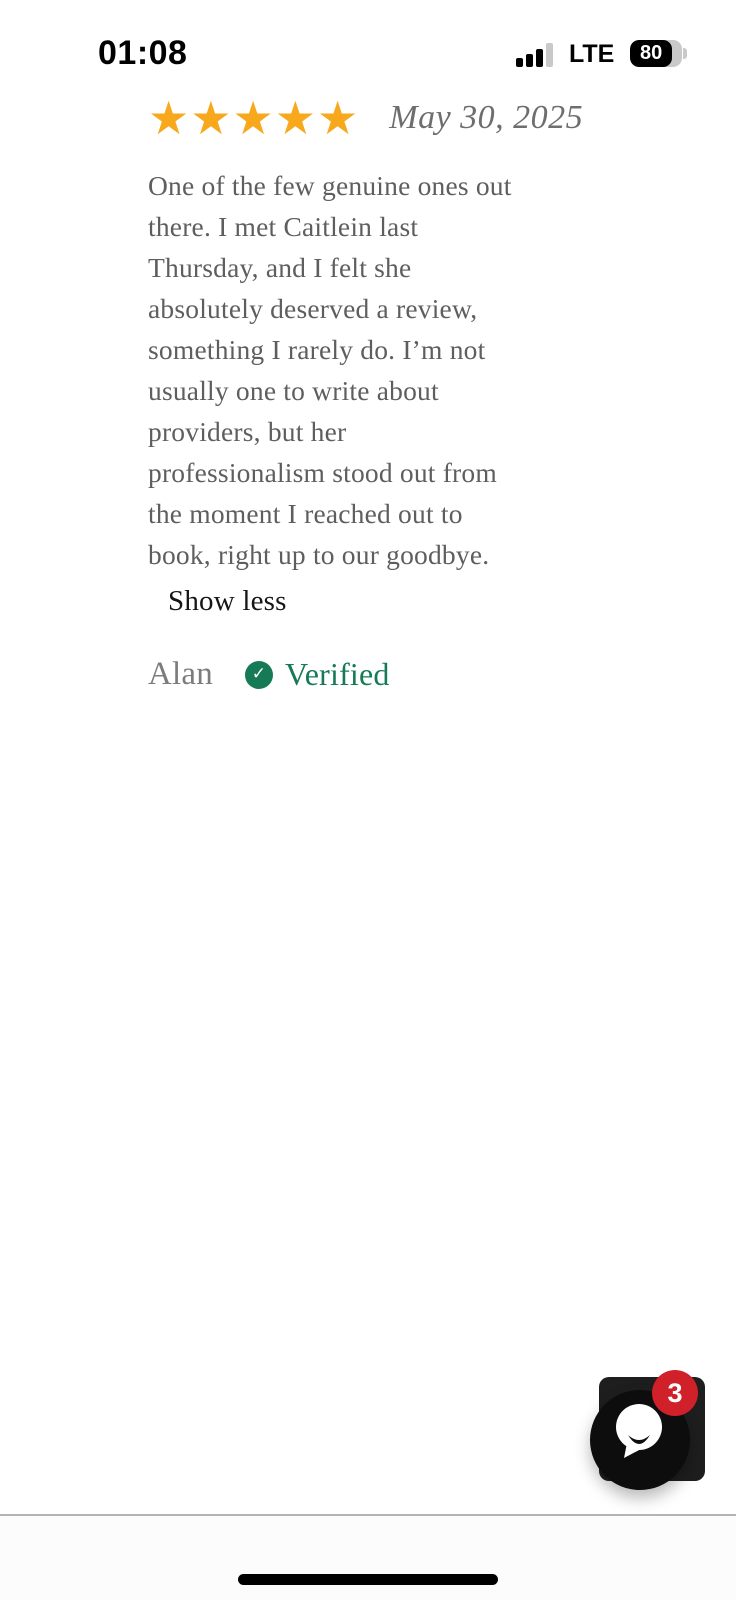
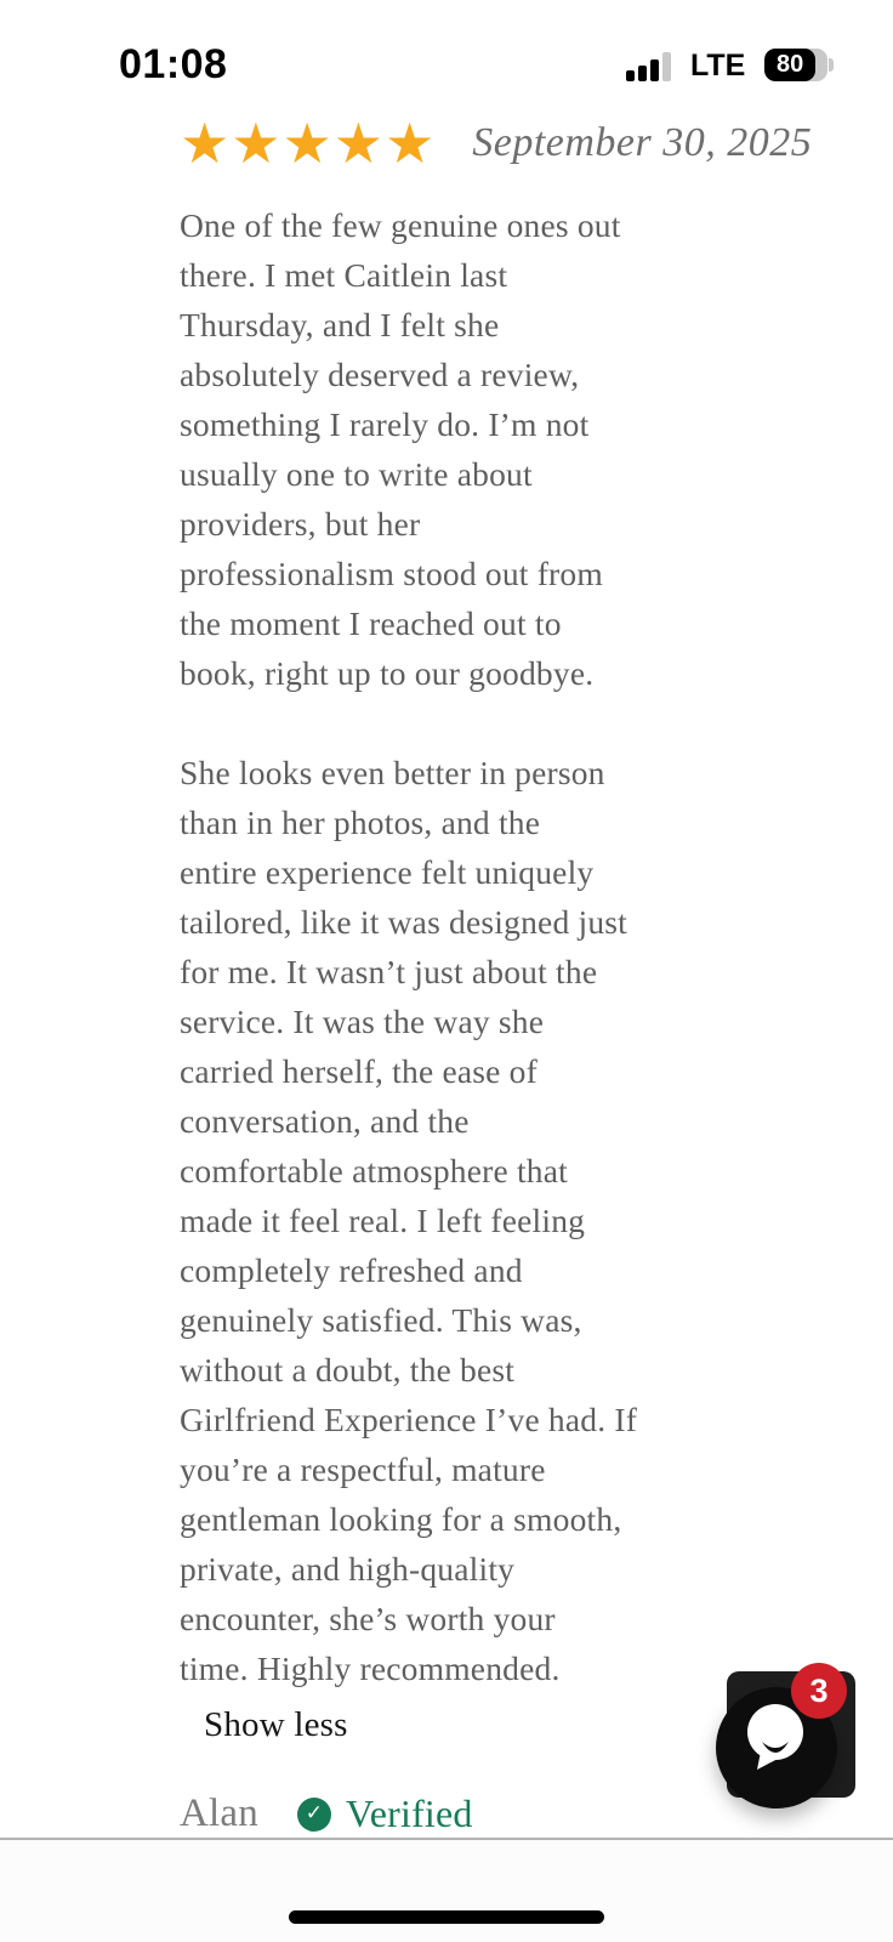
  01:08
  LTE
  80
  ★
  ★
  ★
  ★
  ★
- May 30, 2025
+ September 30, 2025
  One of the few genuine ones out
  there. I met Caitlein last
  Thursday, and I felt she
  absolutely deserved a review,
  something I rarely do. I’m not
  usually one to write about
  providers, but her
  professionalism stood out from
  the moment I reached out to
  book, right up to our goodbye.
+ She looks even better in person
+ than in her photos, and the
+ entire experience felt uniquely
+ tailored, like it was designed just
+ for me. It wasn’t just about the
+ service. It was the way she
+ carried herself, the ease of
+ conversation, and the
+ comfortable atmosphere that
+ made it feel real. I left feeling
+ completely refreshed and
+ genuinely satisfied. This was,
+ without a doubt, the best
+ Girlfriend Experience I’ve had. If
+ you’re a respectful, mature
+ gentleman looking for a smooth,
+ private, and high-quality
+ encounter, she’s worth your
+ time. Highly recommended.
  Show less
  Alan
  ✓
  Verified
  3
